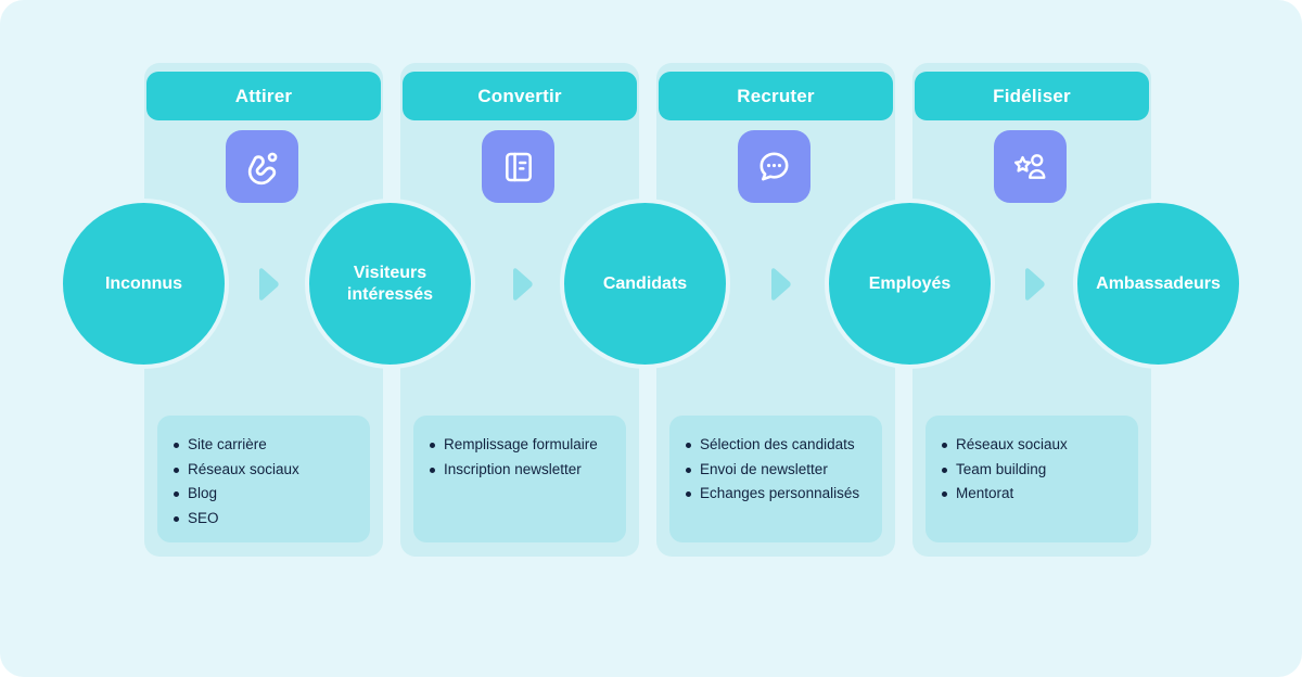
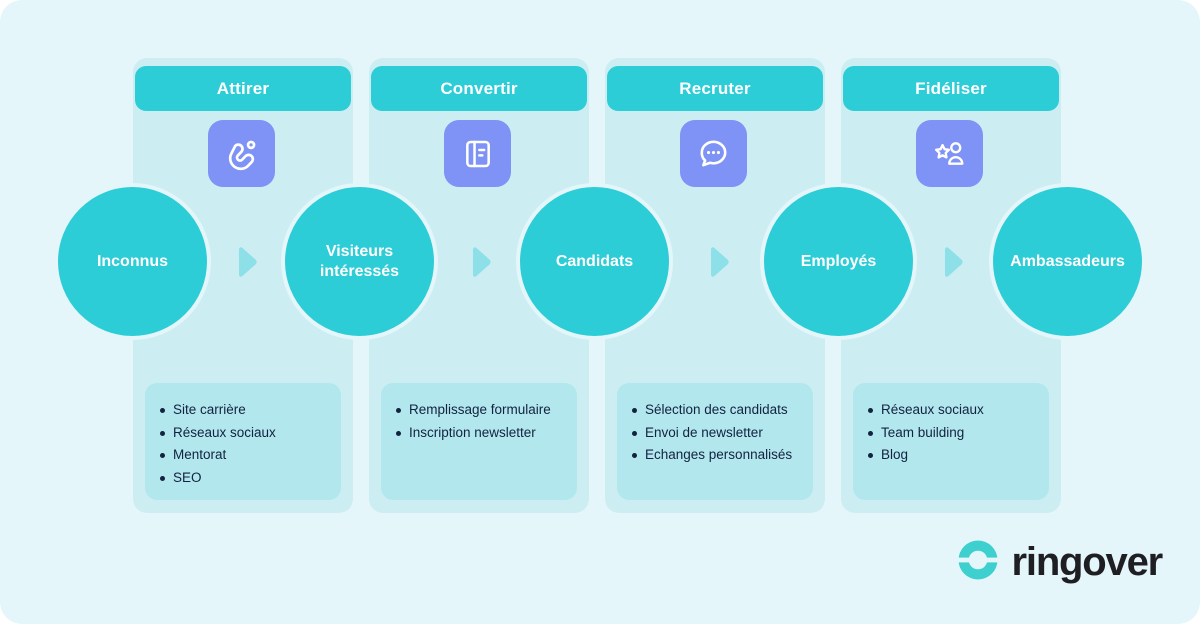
  Attirer
  Site carrière
  Réseaux sociaux
- Blog
+ Mentorat
  SEO
  Convertir
  Remplissage formulaire
  Inscription newsletter
  Recruter
  Sélection des candidats
  Envoi de newsletter
  Echanges personnalisés
  Fidéliser
  Réseaux sociaux
  Team building
- Mentorat
+ Blog
  Inconnus
  Visiteurs intéressés
  Candidats
  Employés
  Ambassadeurs
+ ringover
